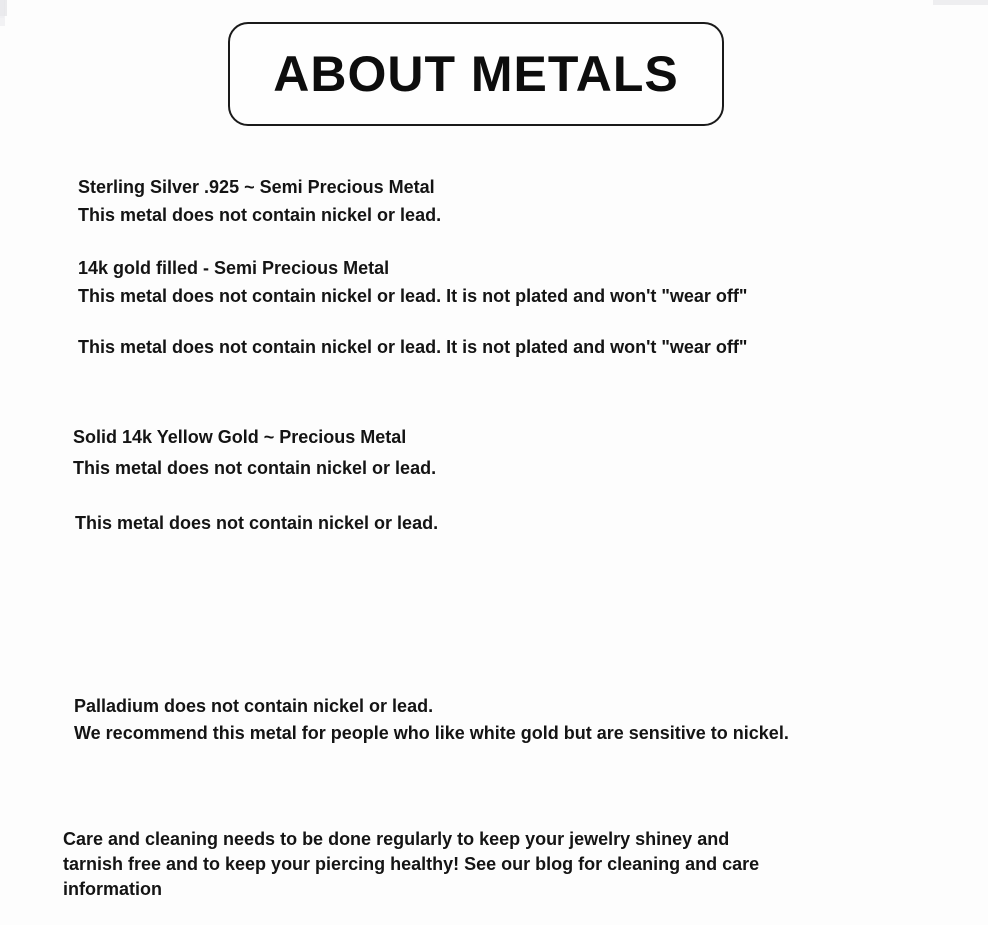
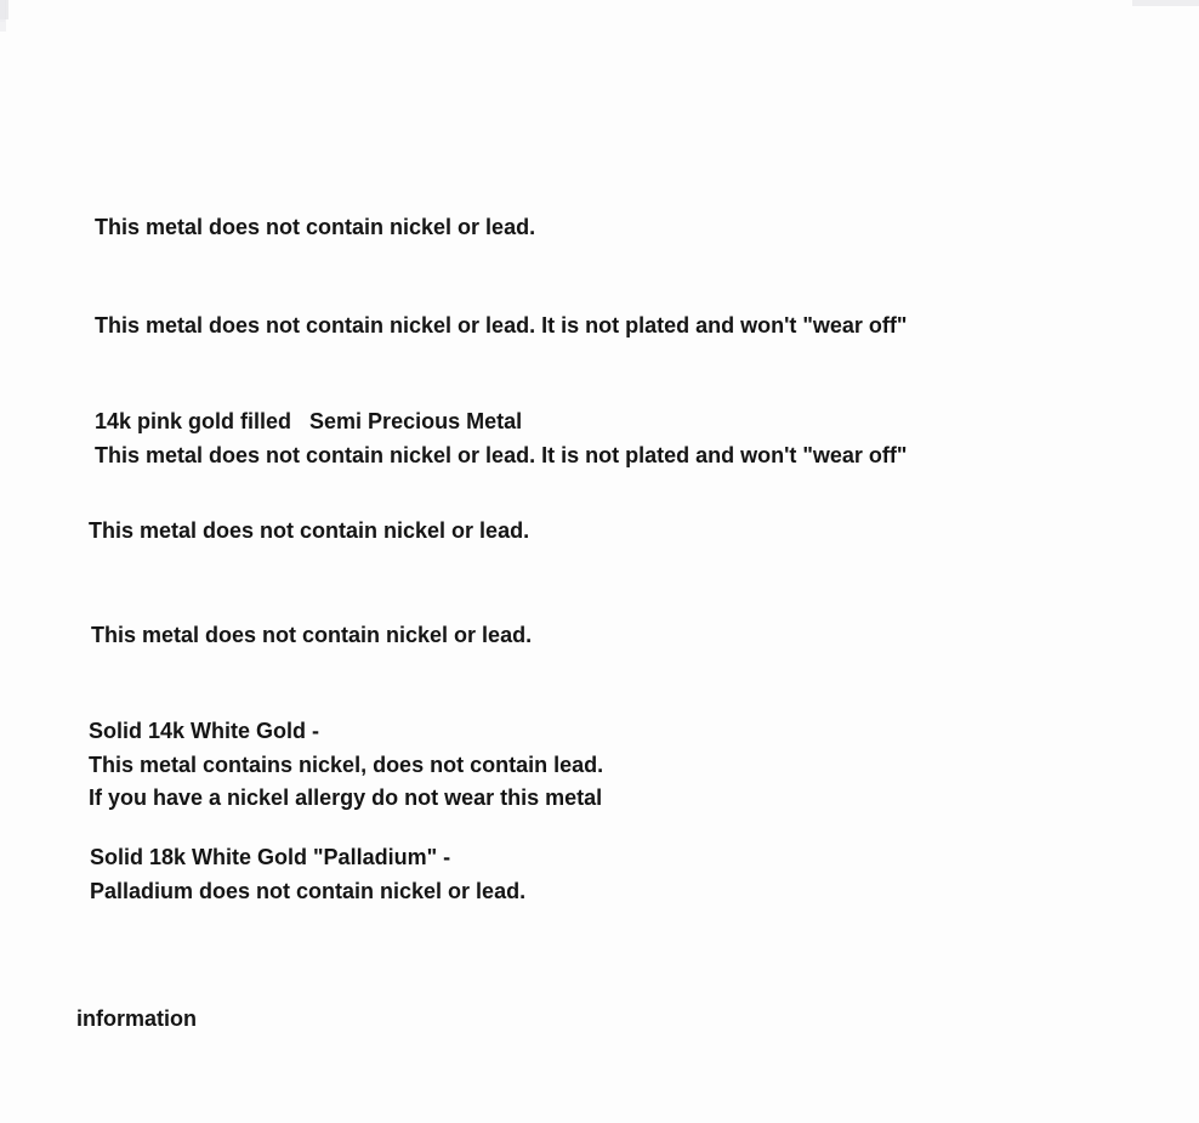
- ABOUT METALS
- Sterling Silver .925 ~ Semi Precious Metal
  This metal does not contain nickel or lead.
- 14k gold filled - Semi Precious Metal
  This metal does not contain nickel or lead. It is not plated and won't "wear off"
+ 14k pink gold filled Semi Precious Metal
  This metal does not contain nickel or lead. It is not plated and won't "wear off"
- Solid 14k Yellow Gold ~ Precious Metal
  This metal does not contain nickel or lead.
  This metal does not contain nickel or lead.
+ Solid 14k White Gold -
+ This metal contains nickel, does not contain lead.
+ If you have a nickel allergy do not wear this metal
+ Solid 18k White Gold "Palladium" -
  Palladium does not contain nickel or lead.
- We recommend this metal for people who like white gold but are sensitive to nickel.
- Care and cleaning needs to be done regularly to keep your jewelry shiney and
- tarnish free and to keep your piercing healthy! See our blog for cleaning and care
  information
